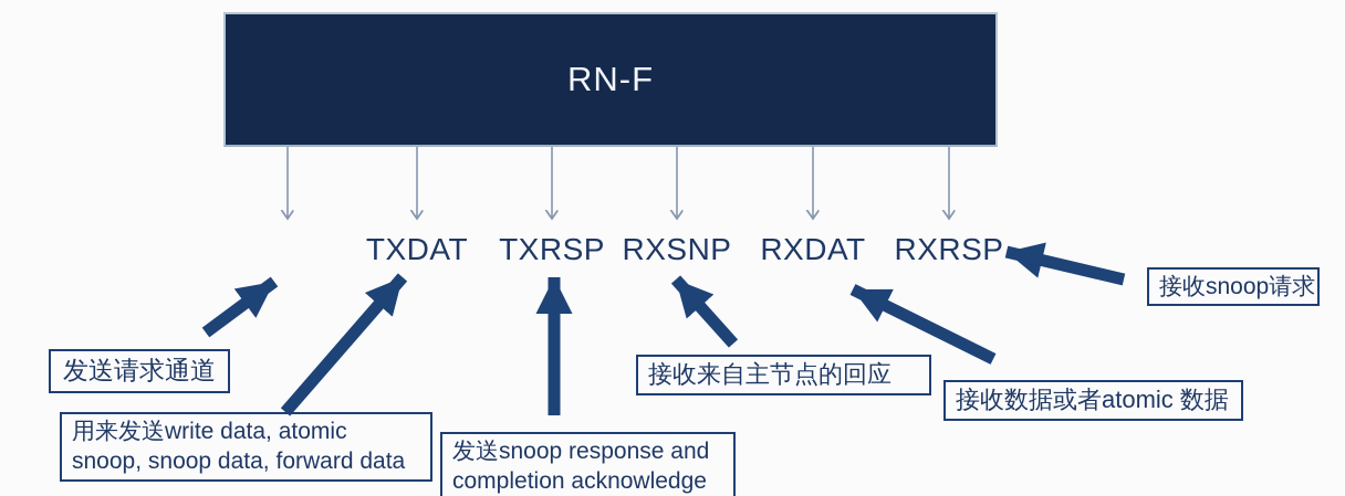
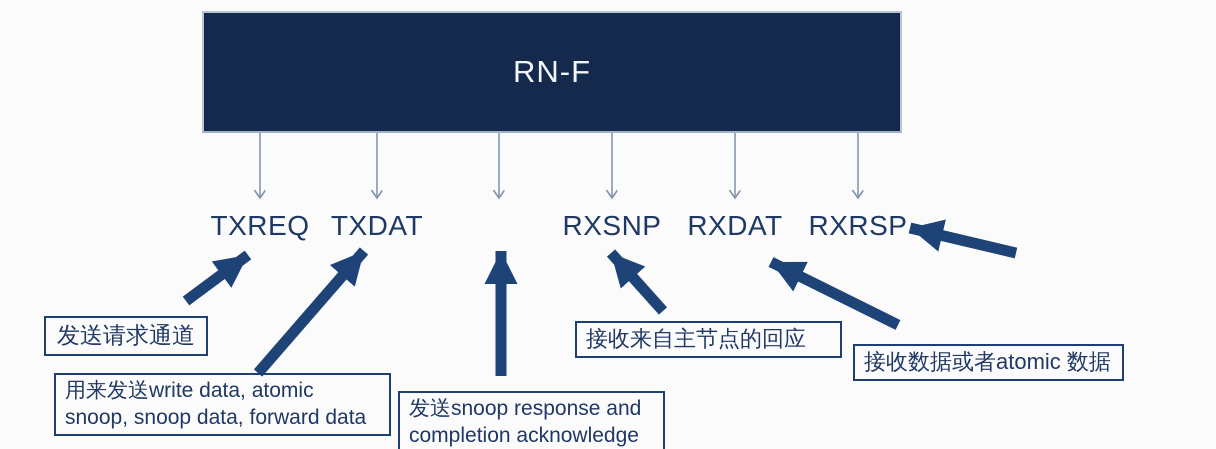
  RN-F
+ TXREQ
  TXDAT
- TXRSP
  RXSNP
  RXDAT
  RXRSP
  发送请求通道
  用来发送write data, atomic snoop, snoop data, forward data
  发送snoop response and completion acknowledge
  接收来自主节点的回应
  接收数据或者atomic 数据
- 接收snoop请求
